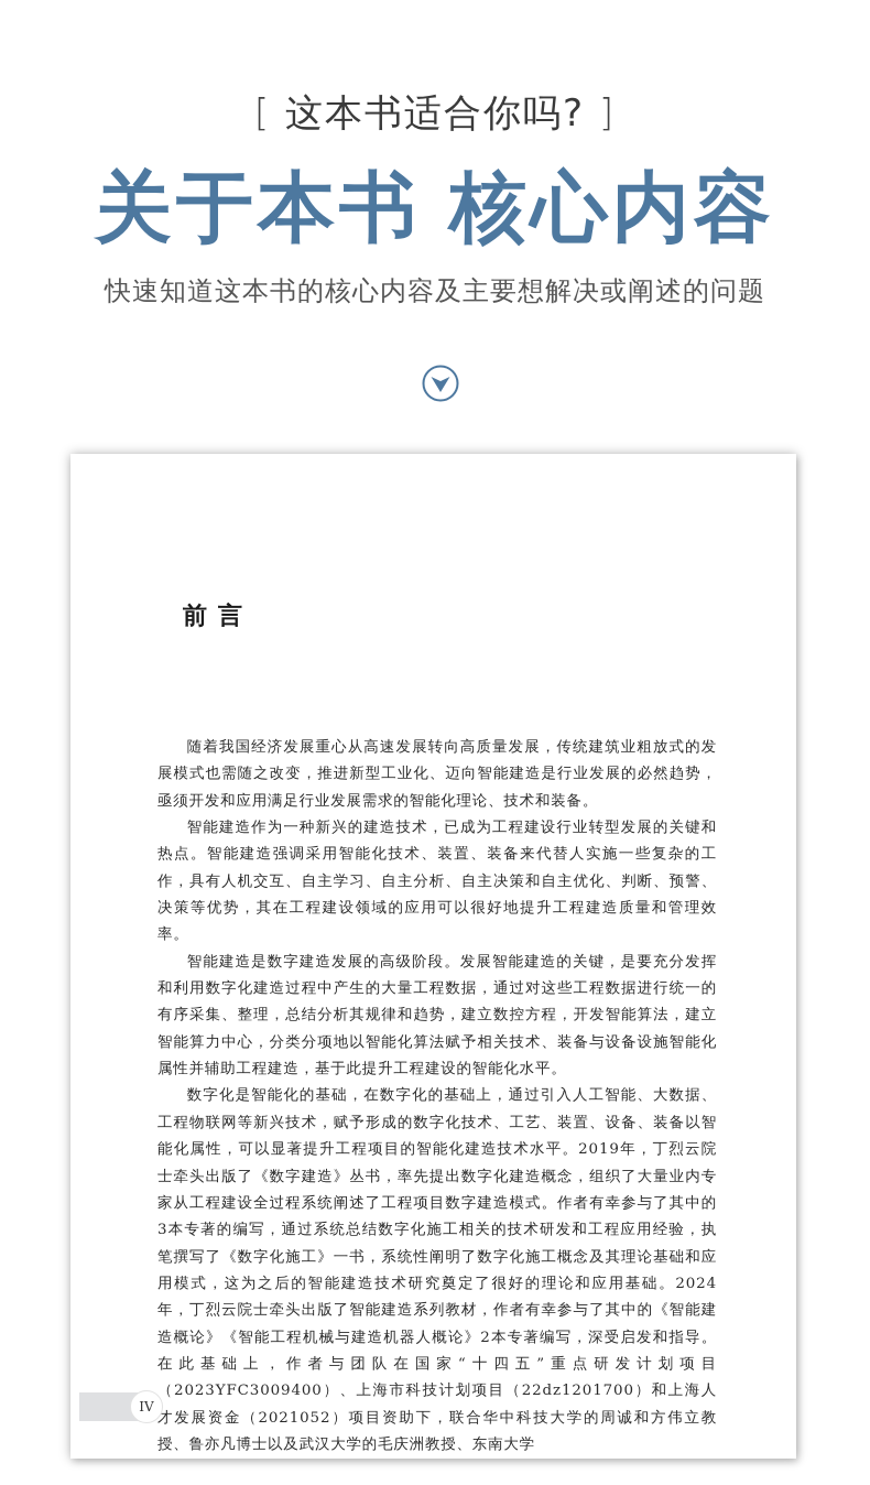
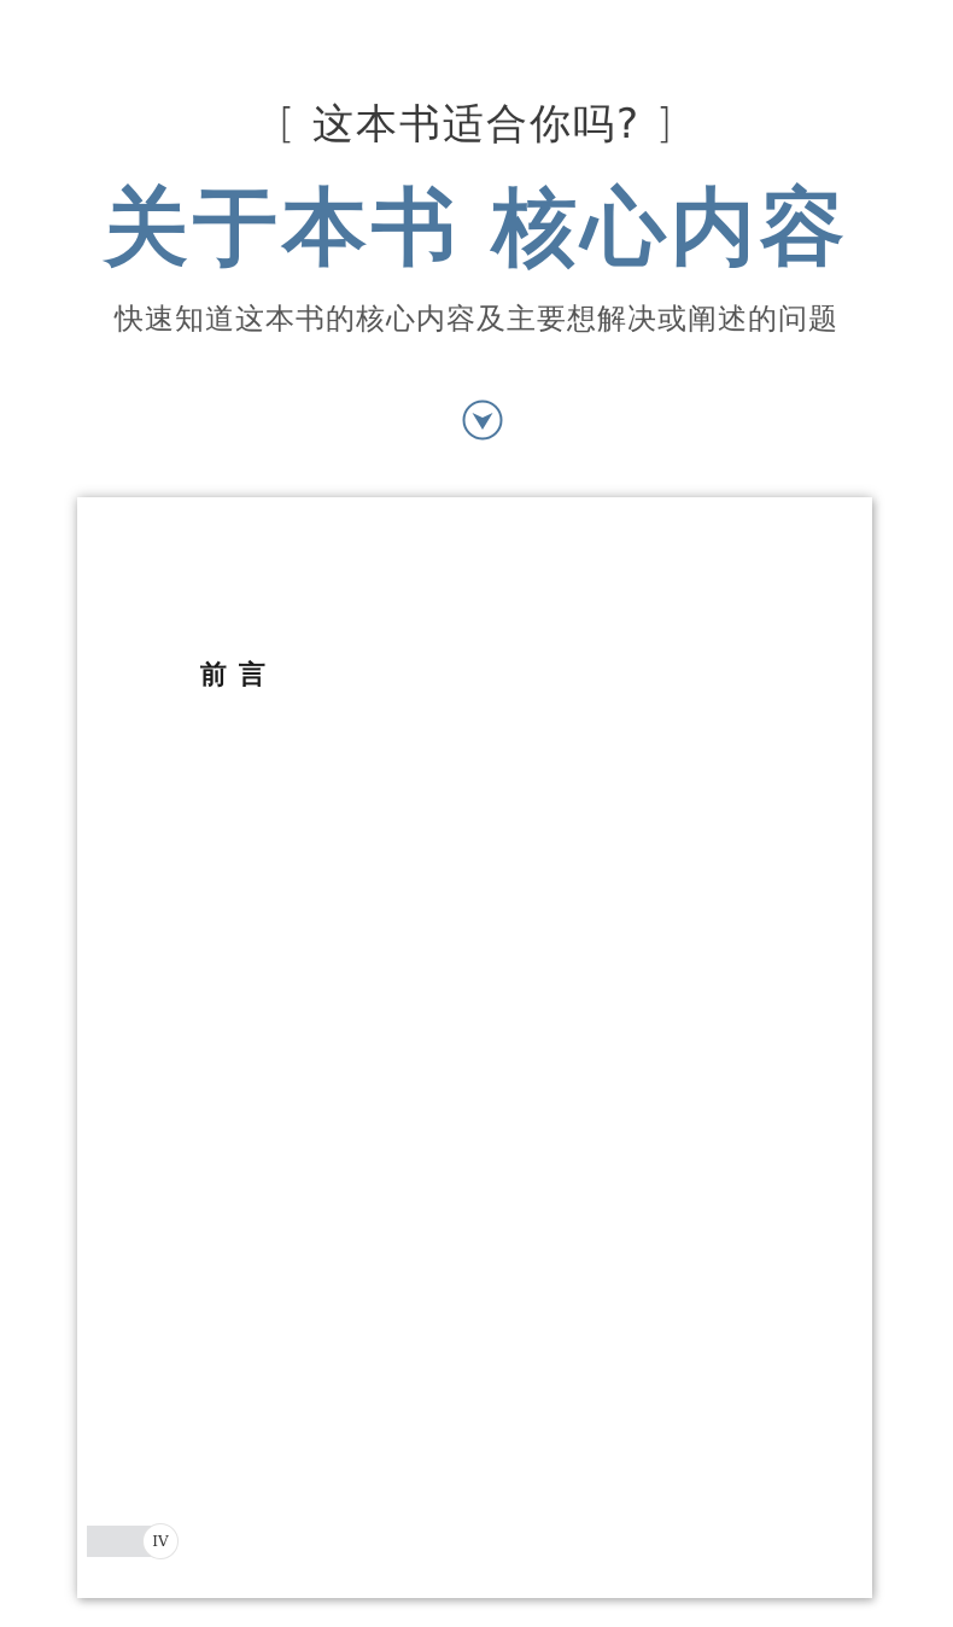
  [ 这本书适合你吗? ]
  关于本书 核心内容
  快速知道这本书的核心内容及主要想解决或阐述的问题
  前言
- 随着我国经济发展重心从高速发展转向高质量发展，传统建筑业粗放式的发展模式也需随之改变，推进新型工业化、迈向智能建造是行业发展的必然趋势，亟须开发和应用满足行业发展需求的智能化理论、技术和装备。
- 智能建造作为一种新兴的建造技术，已成为工程建设行业转型发展的关键和热点。智能建造强调采用智能化技术、装置、装备来代替人实施一些复杂的工作，具有人机交互、自主学习、自主分析、自主决策和自主优化、判断、预警、决策等优势，其在工程建设领域的应用可以很好地提升工程建造质量和管理效率。
- 智能建造是数字建造发展的高级阶段。发展智能建造的关键，是要充分发挥和利用数字化建造过程中产生的大量工程数据，通过对这些工程数据进行统一的有序采集、整理，总结分析其规律和趋势，建立数控方程，开发智能算法，建立智能算力中心，分类分项地以智能化算法赋予相关技术、装备与设备设施智能化属性并辅助工程建造，基于此提升工程建设的智能化水平。
- 数字化是智能化的基础，在数字化的基础上，通过引入人工智能、大数据、工程物联网等新兴技术，赋予形成的数字化技术、工艺、装置、设备、装备以智能化属性，可以显著提升工程项目的智能化建造技术水平。2019年，丁烈云院士牵头出版了《数字建造》丛书，率先提出数字化建造概念，组织了大量业内专家从工程建设全过程系统阐述了工程项目数字建造模式。作者有幸参与了其中的3本专著的编写，通过系统总结数字化施工相关的技术研发和工程应用经验，执笔撰写了《数字化施工》一书，系统性阐明了数字化施工概念及其理论基础和应用模式，这为之后的智能建造技术研究奠定了很好的理论和应用基础。2024年，丁烈云院士牵头出版了智能建造系列教材，作者有幸参与了其中的《智能建造概论》《智能工程机械与建造机器人概论》2本专著编写，深受启发和指导。在此基础上，作者与团队在国家“十四五”重点研发计划项目（2023YFC3009400）、上海市科技计划项目（22dz1201700）和上海人才发展资金（2021052）项目资助下，联合华中科技大学的周诚和方伟立教授、鲁亦凡博士以及武汉大学的毛庆洲教授、东南大学
  IV
